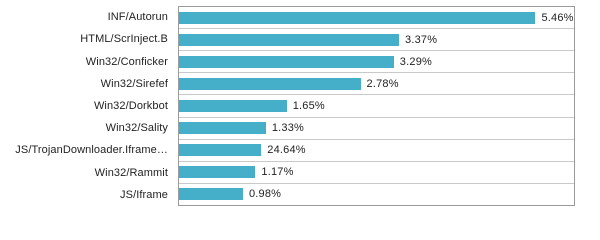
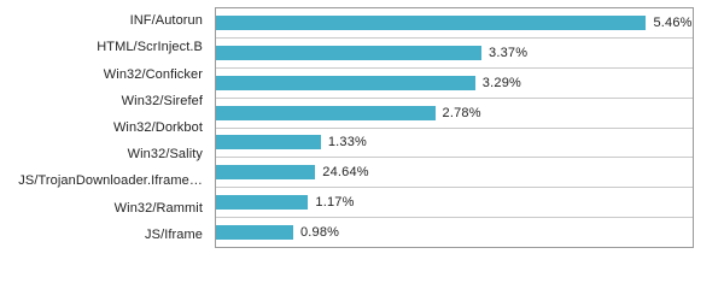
  INF/Autorun
  HTML/ScrInject.B
  Win32/Conficker
  Win32/Sirefef
  Win32/Dorkbot
  Win32/Sality
  JS/TrojanDownloader.Iframe…
  Win32/Rammit
  JS/Iframe
  5.46%
  3.37%
  3.29%
  2.78%
- 1.65%
  1.33%
  24.64%
  1.17%
  0.98%
